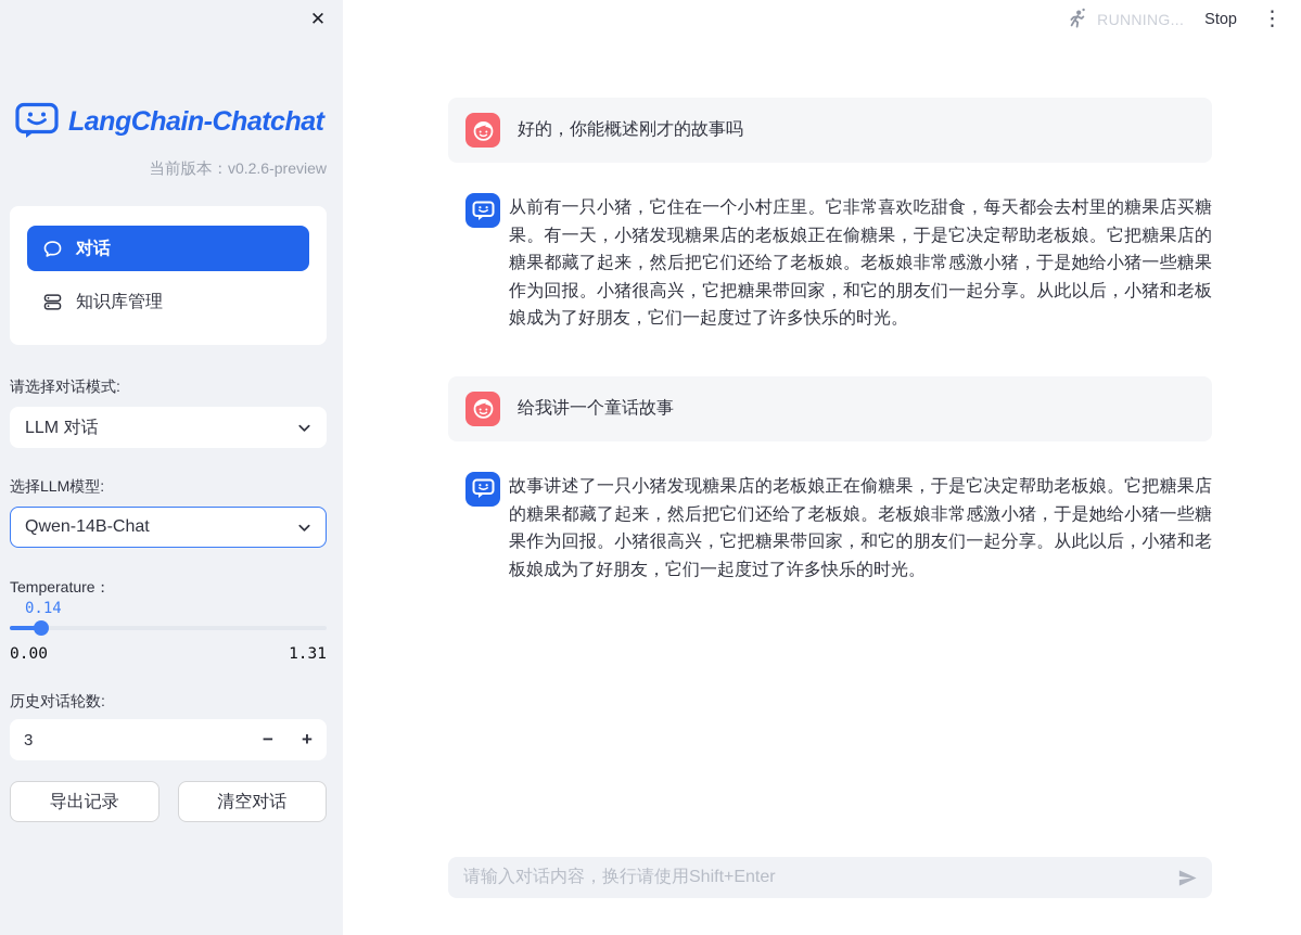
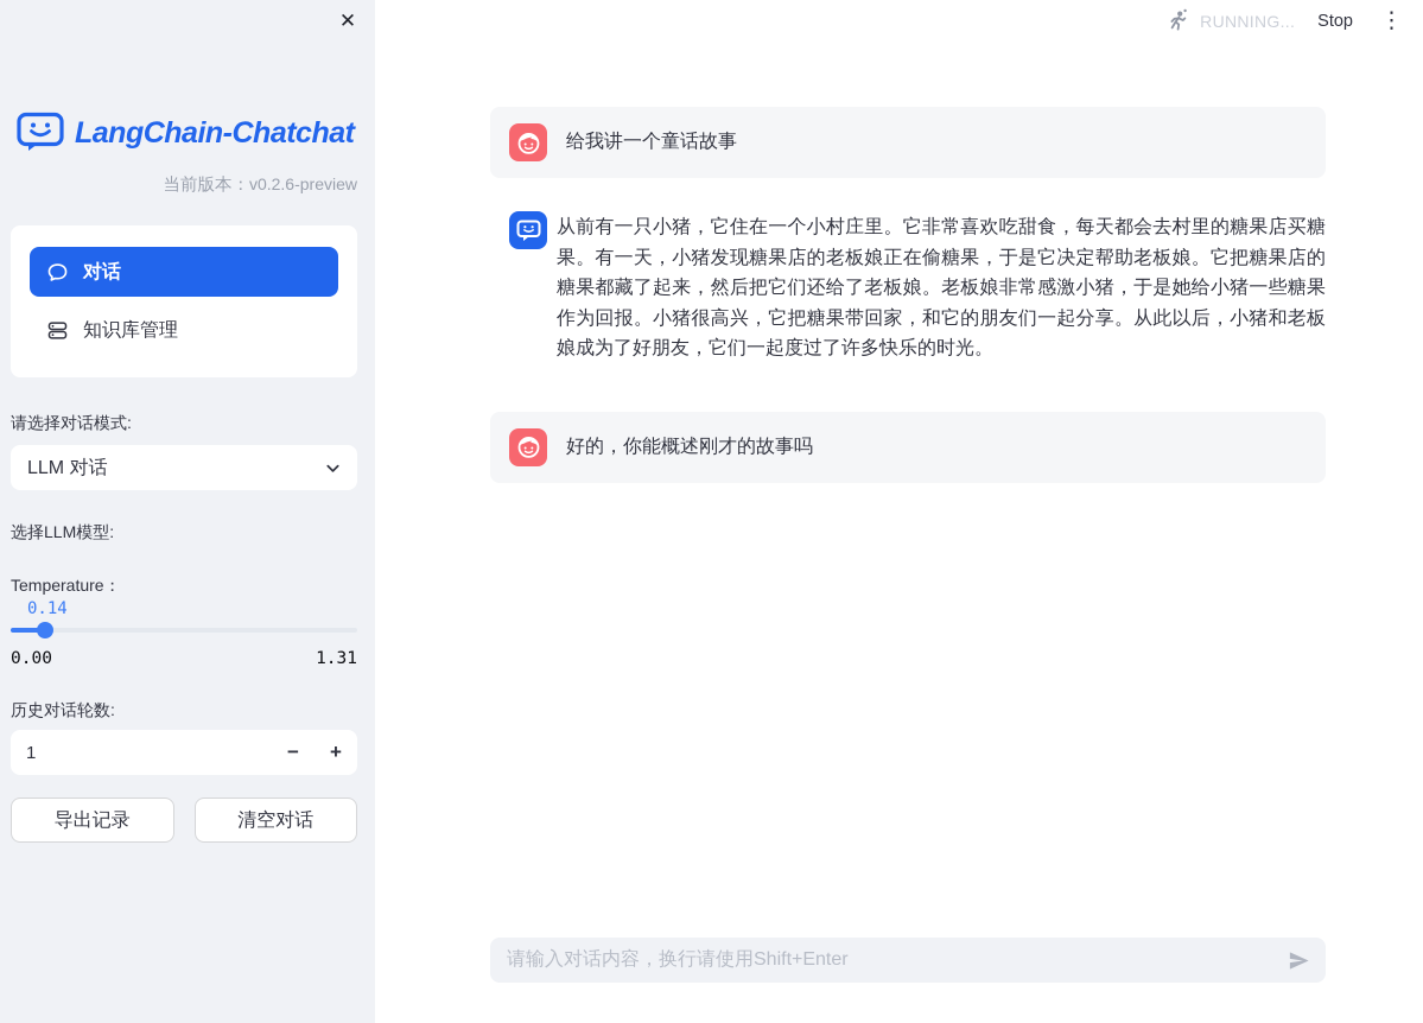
  ✕
  LangChain-Chatchat
  当前版本：v0.2.6-preview
  对话
  知识库管理
  请选择对话模式:
  LLM 对话
  选择LLM模型:
- Qwen-14B-Chat
  Temperature：
  0.14
  0.00
  1.31
  历史对话轮数:
- 3
+ 1
  −
  +
  导出记录
  清空对话
  RUNNING...
  Stop
  ⋮
- 好的，你能概述刚才的故事吗
+ 给我讲一个童话故事
  从前有一只小猪，它住在一个小村庄里。它非常喜欢吃甜食，每天都会去村里的糖果店买糖果。有一天，小猪发现糖果店的老板娘正在偷糖果，于是它决定帮助老板娘。它把糖果店的糖果都藏了起来，然后把它们还给了老板娘。老板娘非常感激小猪，于是她给小猪一些糖果作为回报。小猪很高兴，它把糖果带回家，和它的朋友们一起分享。从此以后，小猪和老板娘成为了好朋友，它们一起度过了许多快乐的时光。
- 给我讲一个童话故事
+ 好的，你能概述刚才的故事吗
- 故事讲述了一只小猪发现糖果店的老板娘正在偷糖果，于是它决定帮助老板娘。它把糖果店的糖果都藏了起来，然后把它们还给了老板娘。老板娘非常感激小猪，于是她给小猪一些糖果作为回报。小猪很高兴，它把糖果带回家，和它的朋友们一起分享。从此以后，小猪和老板娘成为了好朋友，它们一起度过了许多快乐的时光。
  请输入对话内容，换行请使用Shift+Enter
